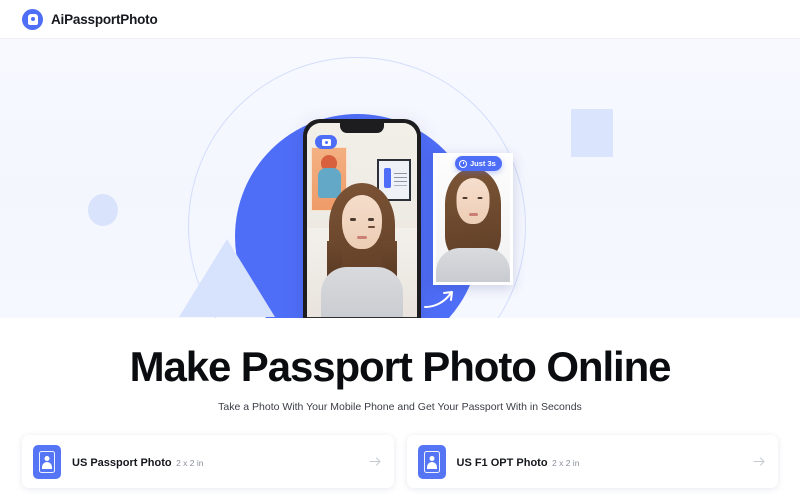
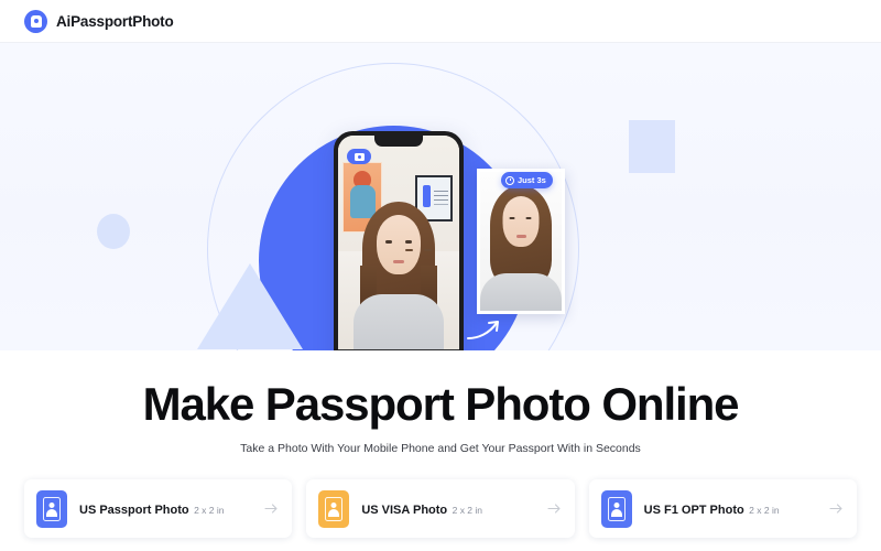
  AiPassportPhoto
  Just 3s
  Make Passport Photo Online
  Take a Photo With Your Mobile Phone and Get Your Passport With in Seconds
  US Passport Photo 2 x 2 in
+ US VISA Photo 2 x 2 in
  US F1 OPT Photo 2 x 2 in
